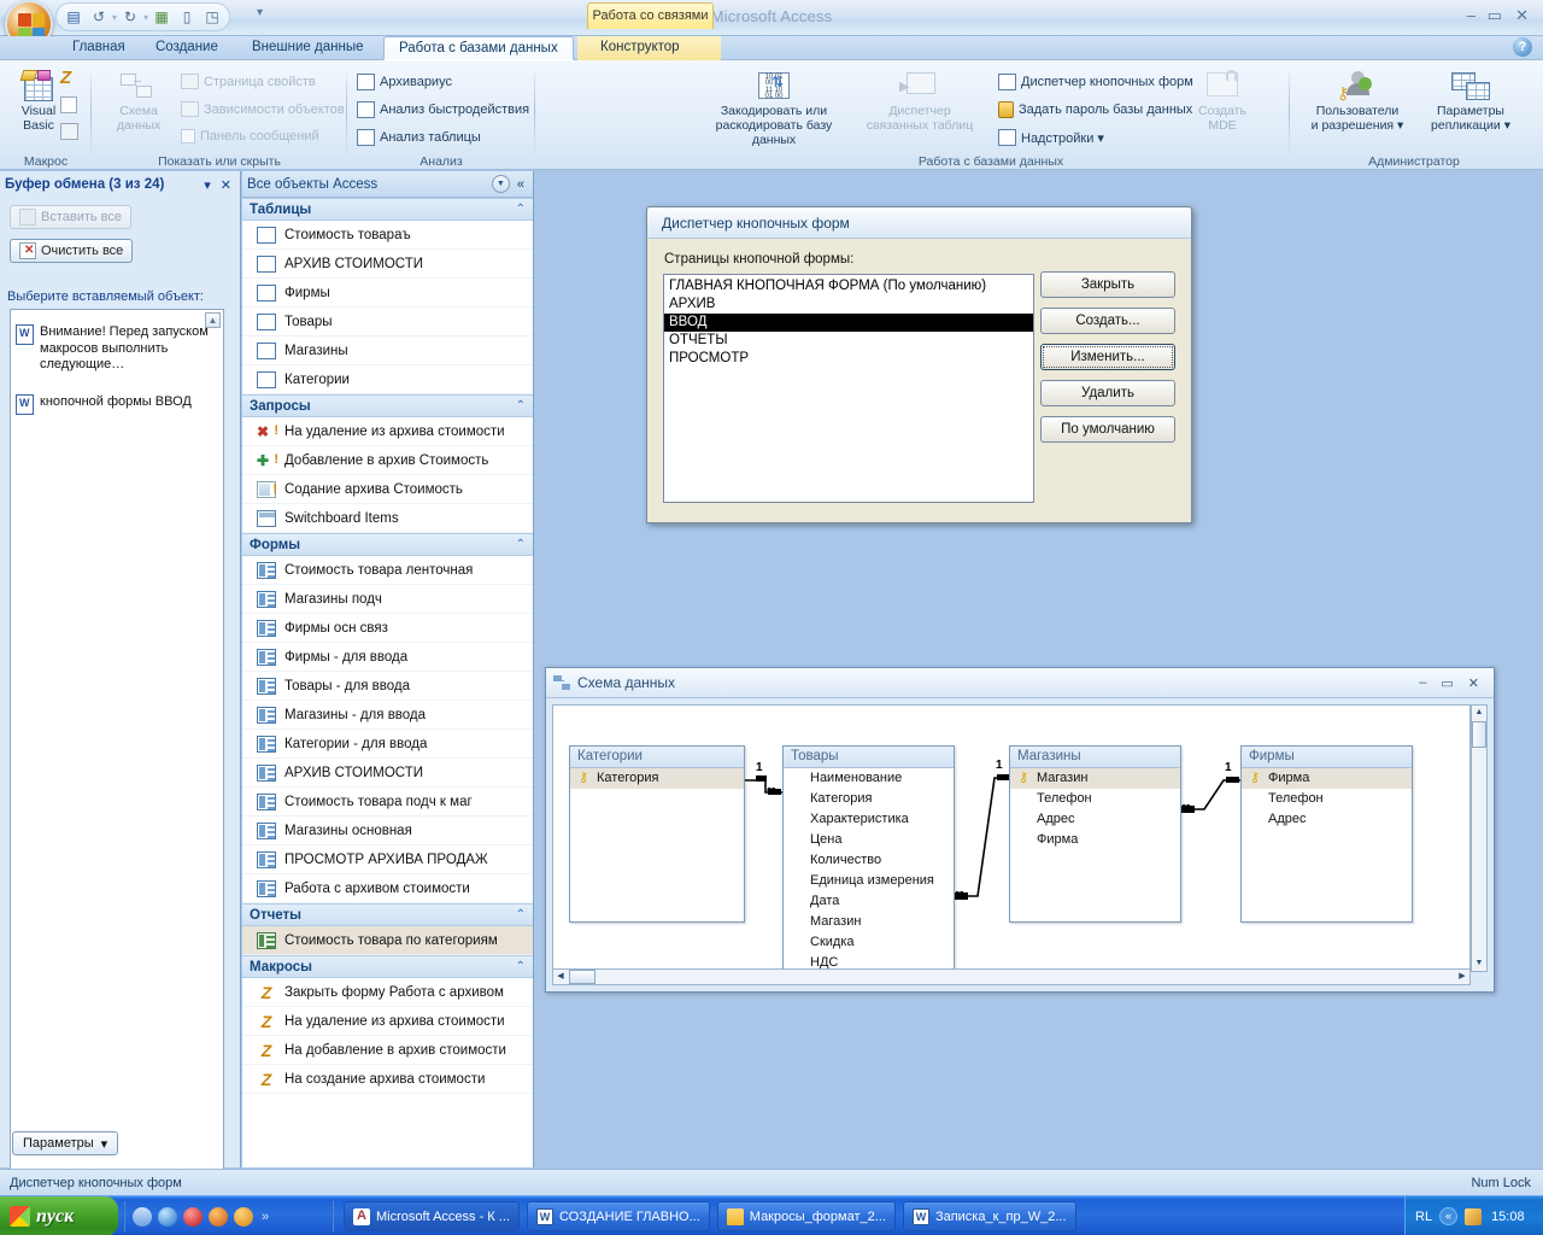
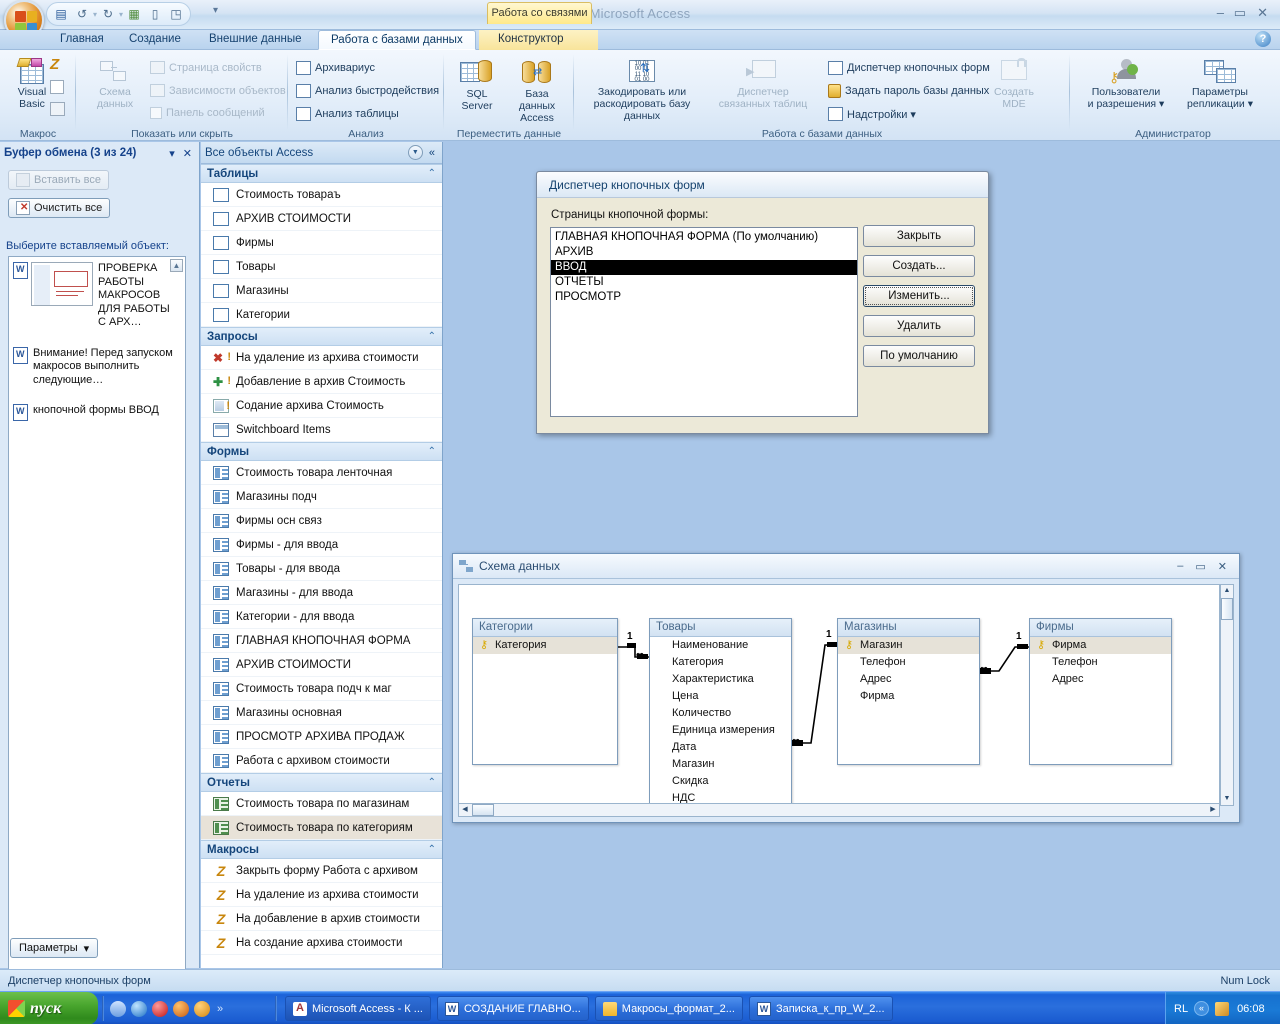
  ▤
  ↺
  ▾
  ↻
  ▾
  ▦
  ▯
  ◳
  ▾
  Microsoft Access
  Работа со связями
  ‒
  ▭
  ✕
  Главная
  Создание
  Внешние данные
  Работа с базами данных
  Конструктор
  ?
  Visual
  Basic
  Z
  Макрос
  Схема
  данных
  Страница свойств
  Зависимости объектов
  Панель сообщений
  Показать или скрыть
  Архивариус
  Анализ быстродействия
  Анализ таблицы
  Анализ
+ SQL
+ Server
+ ⇄
+ База данных
+ Access
+ Переместить данные
  ⇅
  Закодировать или
  раскодировать базу данных
  ▶
  Диспетчер
  связанных таблиц
  Диспетчер кнопочных форм
  Задать пароль базы данных
  Надстройки ▾
  Создать
  MDE
  Работа с базами данных
  ⚷
  Пользователи
  и разрешения ▾
  Параметры
  репликации ▾
  Администратор
  Буфер обмена (3 из 24)
  ▾
  ✕
  Вставить все
  ✕
  Очистить все
  Выберите вставляемый объект:
  ▲
+ ПРОВЕРКА РАБОТЫ МАКРОСОВ ДЛЯ РАБОТЫ С АРХ…
  Внимание! Перед запуском макросов выполнить следующие…
  кнопочной формы ВВОД
  Параметры
  ▾
  Все объекты Access
  «
  Таблицы
  ⌃
  Стоимость товараъ
  АРХИВ СТОИМОСТИ
  Фирмы
  Товары
  Магазины
  Категории
  Запросы
  ⌃
  !
  На удаление из архива стоимости
  !
  Добавление в архив Стоимость
  !
  Содание архива Стоимость
  Switchboard Items
  Формы
  ⌃
  Стоимость товара ленточная
  Магазины подч
  Фирмы осн связ
  Фирмы - для ввода
  Товары - для ввода
  Магазины - для ввода
  Категории - для ввода
+ ГЛАВНАЯ КНОПОЧНАЯ ФОРМА
  АРХИВ СТОИМОСТИ
  Стоимость товара подч к маг
  Магазины основная
  ПРОСМОТР АРХИВА ПРОДАЖ
  Работа с архивом стоимости
  Отчеты
  ⌃
+ Стоимость товара по магазинам
  Стоимость товара по категориям
  Макросы
  ⌃
  Z
  Закрыть форму Работа с архивом
  Z
  На удаление из архива стоимости
  Z
  На добавление в архив стоимости
  Z
  На создание архива стоимости
  Диспетчер кнопочных форм
  Страницы кнопочной формы:
  ГЛАВНАЯ КНОПОЧНАЯ ФОРМА (По умолчанию)
  АРХИВ
  ВВОД
  ОТЧЕТЫ
  ПРОСМОТР
  Закрыть
  Создать...
  Изменить...
  Удалить
  По умолчанию
  Схема данных
  ‒
  ▭
  ✕
  1
  ∞
  1
  ∞
  1
  ∞
  Категории
  Категория
  Товары
  Наименование
  Категория
  Характеристика
  Цена
  Количество
  Единица измерения
  Дата
  Магазин
  Скидка
  НДС
  Магазины
  Магазин
  Телефон
  Адрес
  Фирма
  Фирмы
  Фирма
  Телефон
  Адрес
  Диспетчер кнопочных форм
  Num Lock
  пуск
  »
  A
  Microsoft Access - К ...
  W
  СОЗДАНИЕ ГЛАВНО...
  Макросы_формат_2...
  W
  Записка_к_пр_W_2...
  RL
  «
- 15:08
+ 06:08
